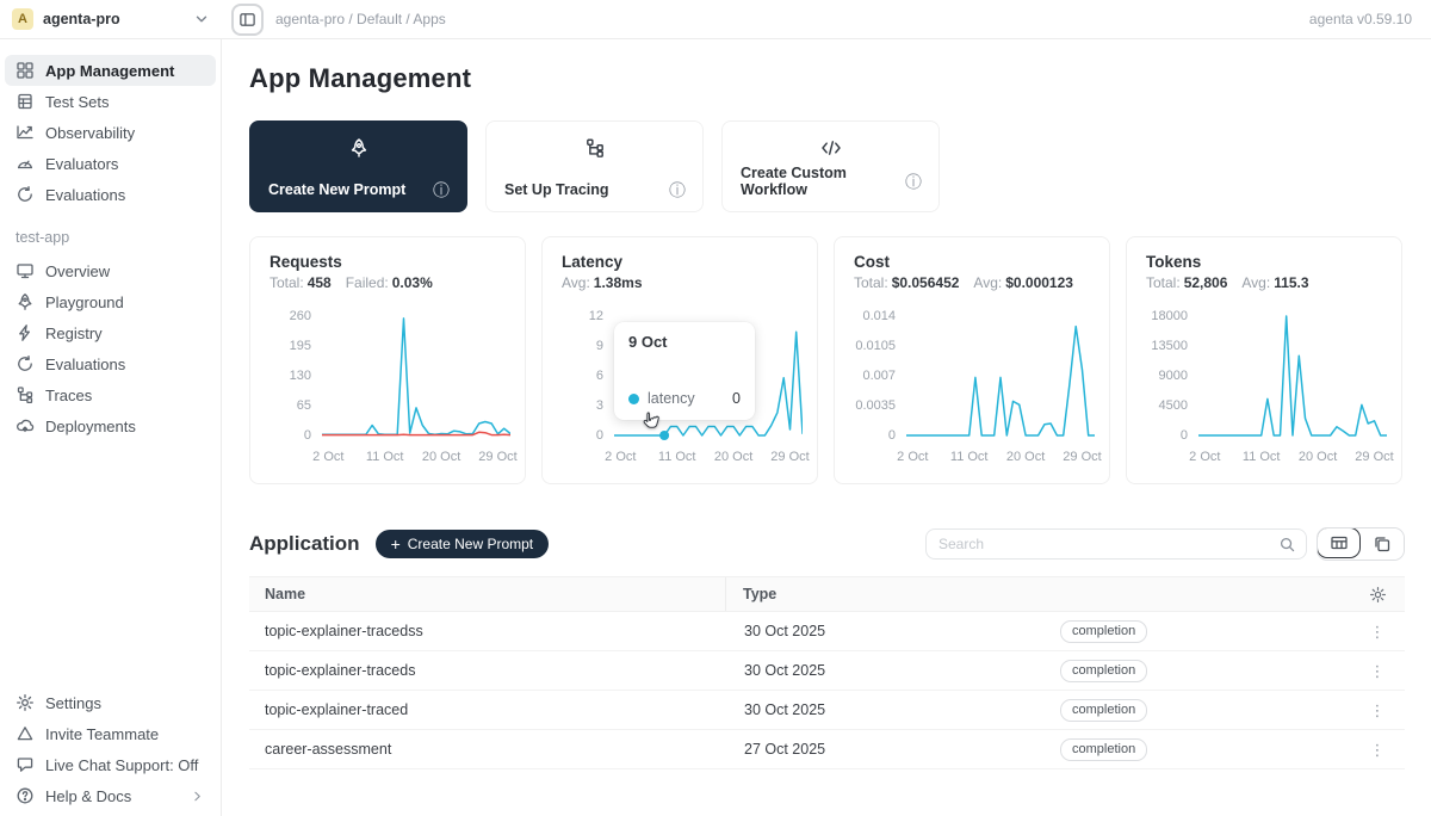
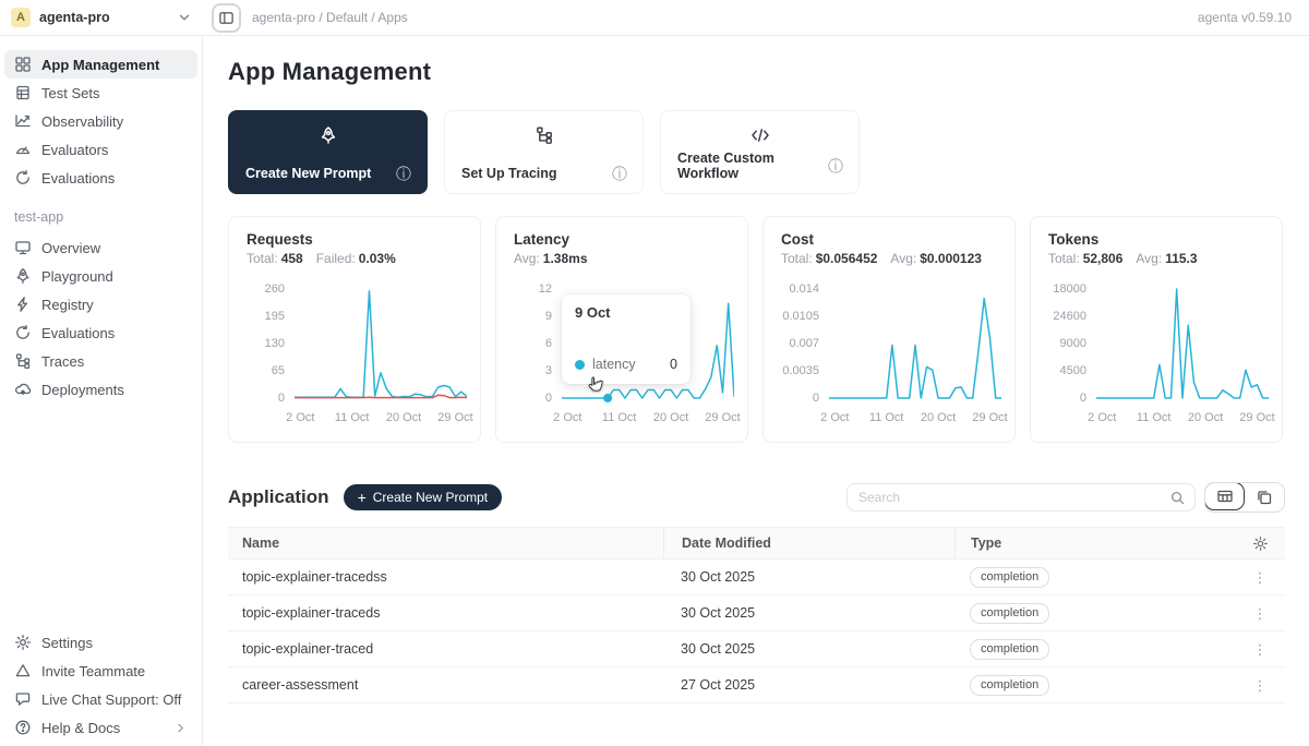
  A
  agenta-pro
  agenta-pro / Default / Apps
  agenta v0.59.10
  App Management
  Test Sets
  Observability
  Evaluators
  Evaluations
  test-app
  Overview
  Playground
  Registry
  Evaluations
  Traces
  Deployments
  Settings
  Invite Teammate
  Live Chat Support: Off
  Help & Docs
  App Management
  Create New Prompt
  ⓘ
  Set Up Tracing
  ⓘ
  Create Custom Workflow
  ⓘ
  Requests
  Total: 458
  Failed: 0.03%
  260
  195
  130
  65
  0
  2 Oct
  11 Oct
  20 Oct
  29 Oct
  Latency
  Avg: 1.38ms
  12
  9
  6
  3
  0
  2 Oct
  11 Oct
  20 Oct
  29 Oct
  9 Oct
  latency
  0
  Cost
  Total: $0.056452
  Avg: $0.000123
  0.014
  0.0105
  0.007
  0.0035
  0
  2 Oct
  11 Oct
  20 Oct
  29 Oct
  Tokens
  Total: 52,806
  Avg: 115.3
  18000
- 13500
+ 24600
  9000
  4500
  0
  2 Oct
  11 Oct
  20 Oct
  29 Oct
  Application
  +
  Create New Prompt
  Search
  Name
+ Date Modified
  Type
  topic-explainer-tracedss
  30 Oct 2025
  completion
  ⋮
  topic-explainer-traceds
  30 Oct 2025
  completion
  ⋮
  topic-explainer-traced
  30 Oct 2025
  completion
  ⋮
  career-assessment
  27 Oct 2025
  completion
  ⋮
